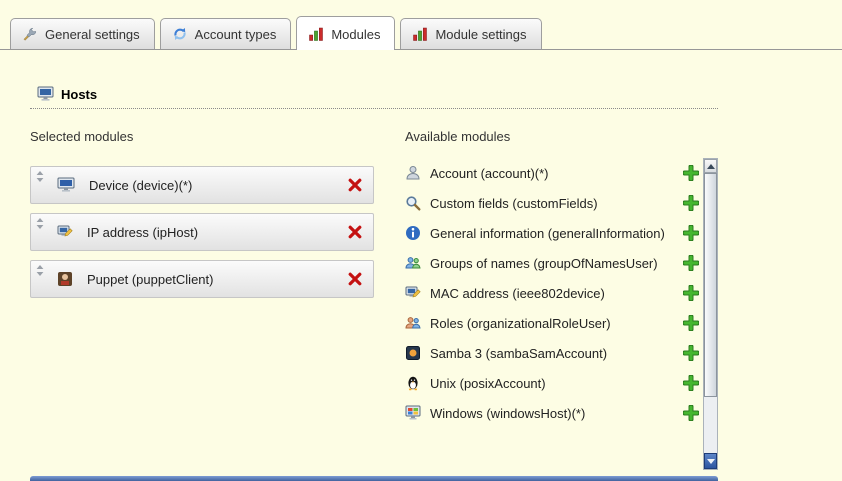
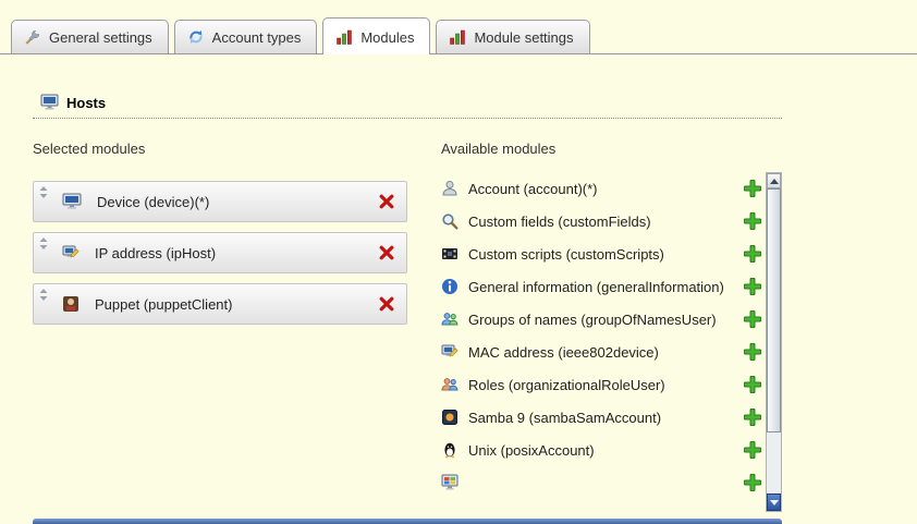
  General settings
  Account types
  Modules
  Module settings
  Hosts
  Selected modules
  Device (device)(*)
  IP address (ipHost)
  Puppet (puppetClient)
  Available modules
  Account (account)(*)
  Custom fields (customFields)
+ Custom scripts (customScripts)
  General information (generalInformation)
  Groups of names (groupOfNamesUser)
  MAC address (ieee802device)
  Roles (organizationalRoleUser)
- Samba 3 (sambaSamAccount)
+ Samba 9 (sambaSamAccount)
  Unix (posixAccount)
- Windows (windowsHost)(*)
